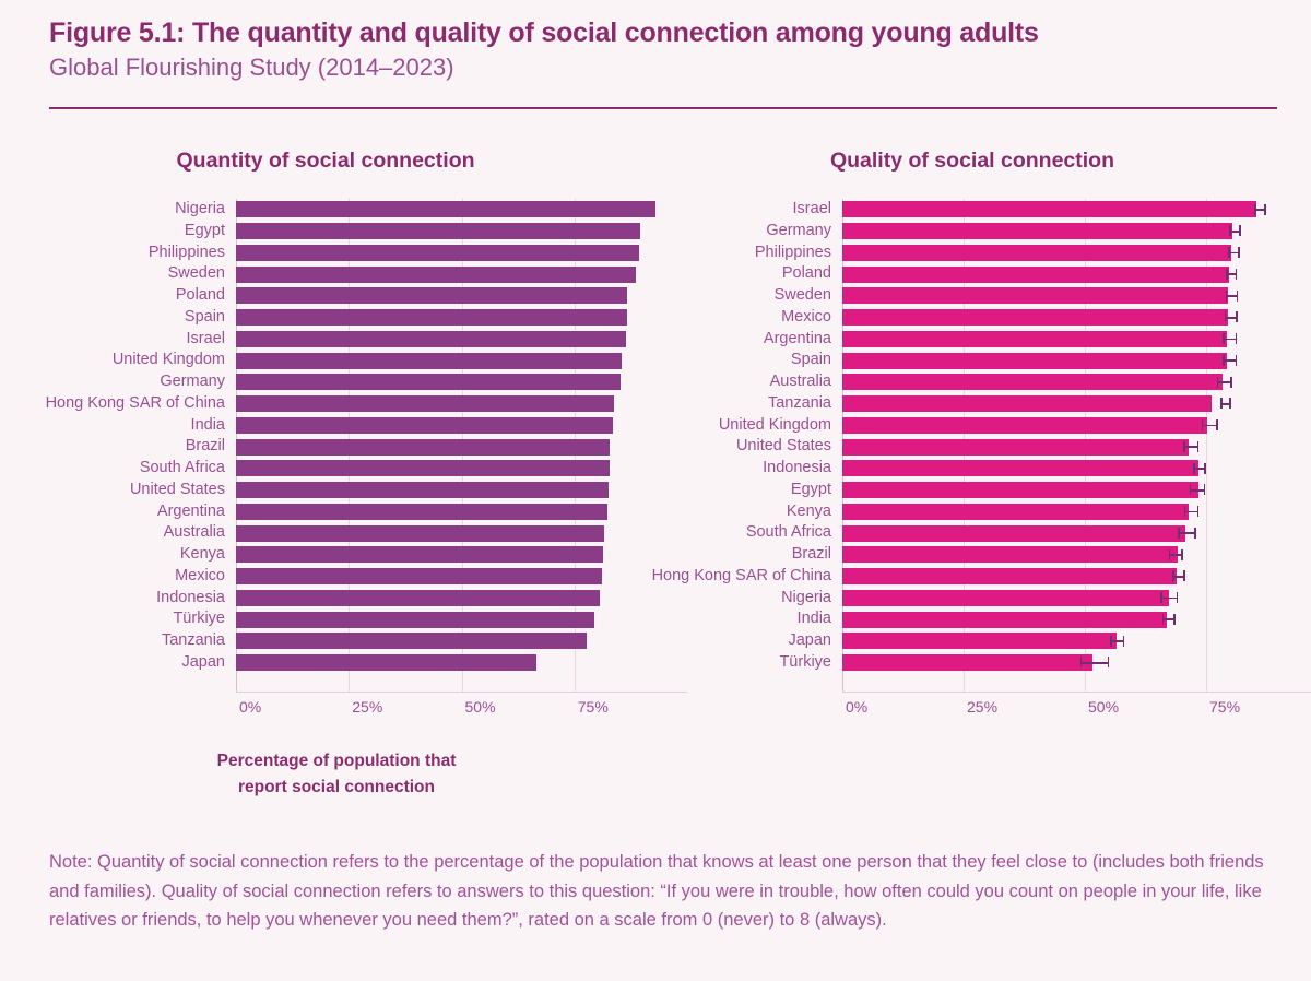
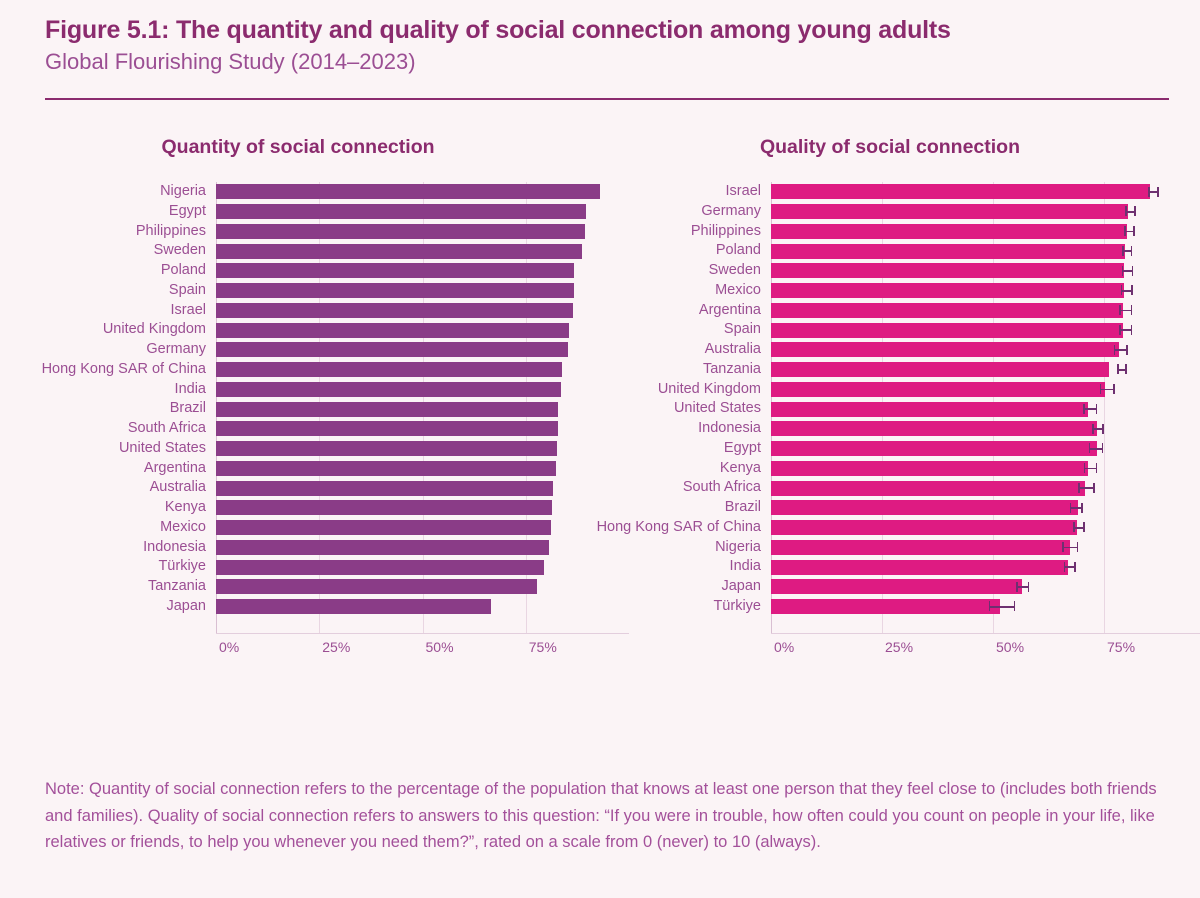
  Figure 5.1: The quantity and quality of social connection among young adults
  Global Flourishing Study (2014–2023)
  Quantity of social connection
  Nigeria
  Egypt
  Philippines
  Sweden
  Poland
  Spain
  Israel
  United Kingdom
  Germany
  Hong Kong SAR of China
  India
  Brazil
  South Africa
  United States
  Argentina
  Australia
  Kenya
  Mexico
  Indonesia
  Türkiye
  Tanzania
  Japan
  0%
  25%
  50%
  75%
- Percentage of population that
- report social connection
  Quality of social connection
  Israel
  Germany
  Philippines
  Poland
  Sweden
  Mexico
  Argentina
  Spain
  Australia
  Tanzania
  United Kingdom
  United States
  Indonesia
  Egypt
  Kenya
  South Africa
  Brazil
  Hong Kong SAR of China
  Nigeria
  India
  Japan
  Türkiye
  0%
  25%
  50%
  75%
- Note: Quantity of social connection refers to the percentage of the population that knows at least one person that they feel close to (includes both friends and families). Quality of social connection refers to answers to this question: “If you were in trouble, how often could you count on people in your life, like relatives or friends, to help you whenever you need them?”, rated on a scale from 0 (never) to 8 (always).
+ Note: Quantity of social connection refers to the percentage of the population that knows at least one person that they feel close to (includes both friends and families). Quality of social connection refers to answers to this question: “If you were in trouble, how often could you count on people in your life, like relatives or friends, to help you whenever you need them?”, rated on a scale from 0 (never) to 10 (always).
